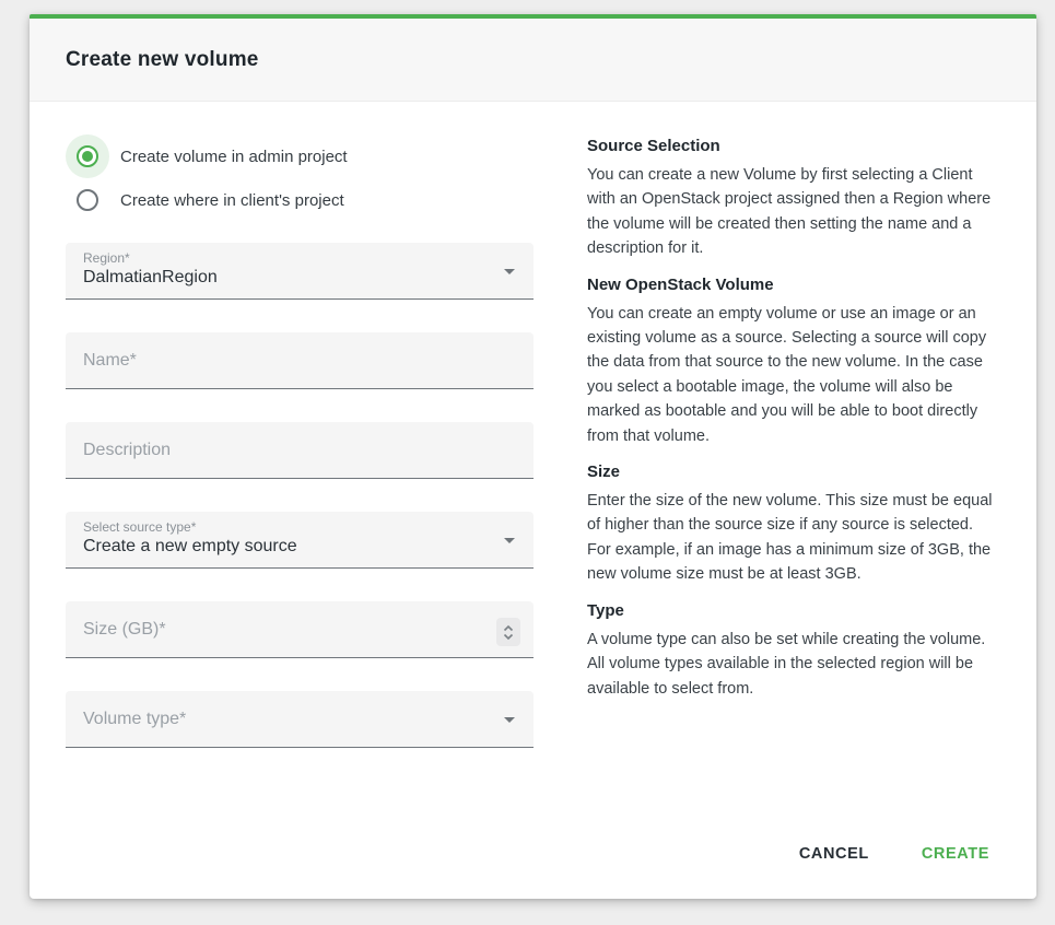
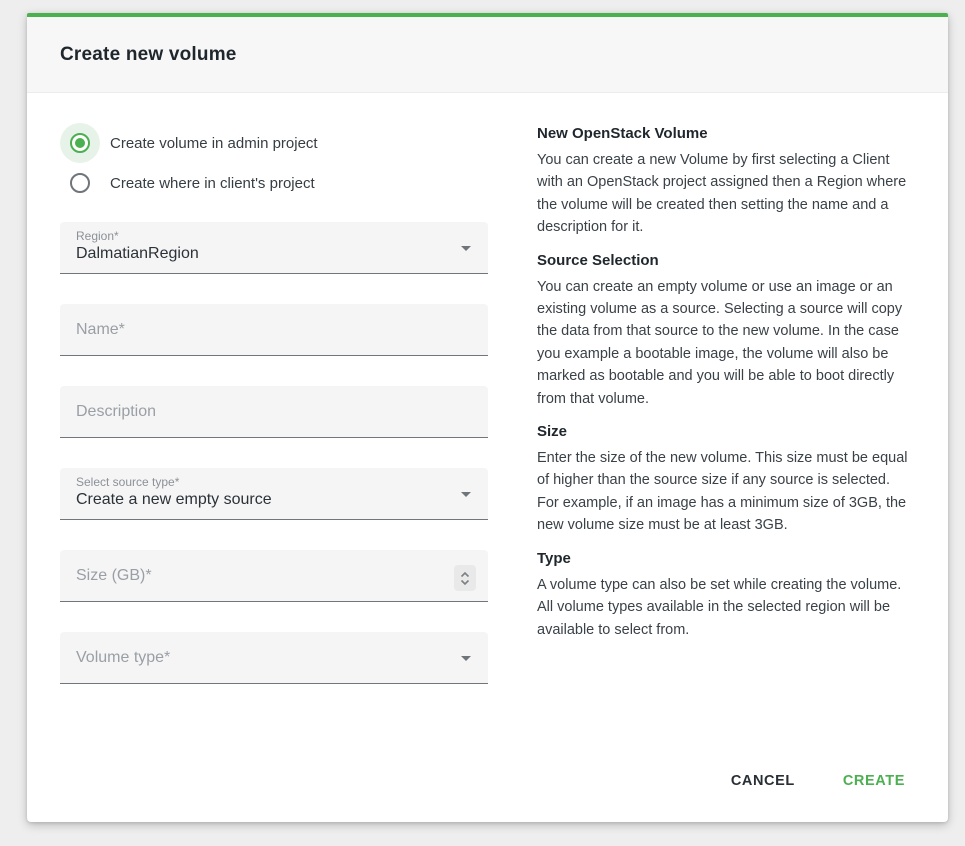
  Create new volume
  Create volume in admin project
  Create where in client's project
  Region*
  DalmatianRegion
  Name*
  Description
  Select source type*
  Create a new empty source
  Size (GB)*
  Volume type*
- Source Selection
+ New OpenStack Volume
  You can create a new Volume by first selecting a Client with an OpenStack project assigned then a Region where the volume will be created then setting the name and a description for it.
- New OpenStack Volume
+ Source Selection
- You can create an empty volume or use an image or an existing volume as a source. Selecting a source will copy the data from that source to the new volume. In the case you select a bootable image, the volume will also be marked as bootable and you will be able to boot directly from that volume.
+ You can create an empty volume or use an image or an existing volume as a source. Selecting a source will copy the data from that source to the new volume. In the case you example a bootable image, the volume will also be marked as bootable and you will be able to boot directly from that volume.
  Size
  Enter the size of the new volume. This size must be equal of higher than the source size if any source is selected. For example, if an image has a minimum size of 3GB, the new volume size must be at least 3GB.
  Type
  A volume type can also be set while creating the volume. All volume types available in the selected region will be available to select from.
  CANCEL
  CREATE
